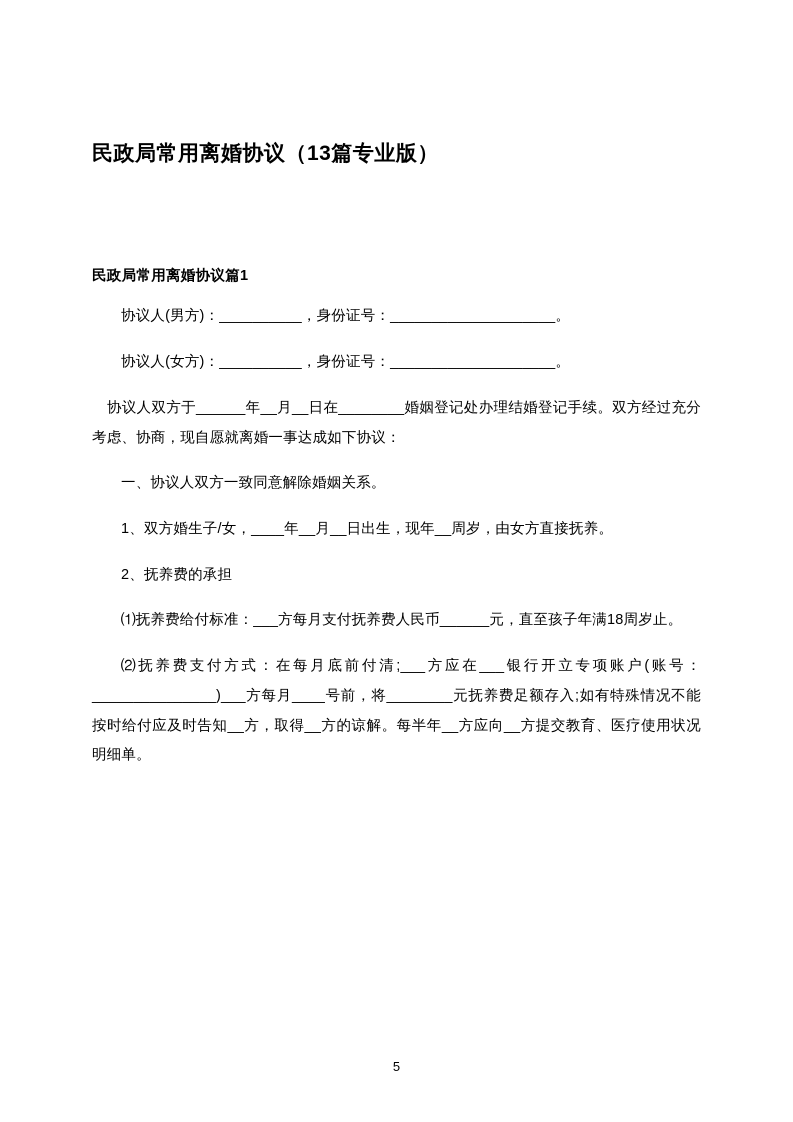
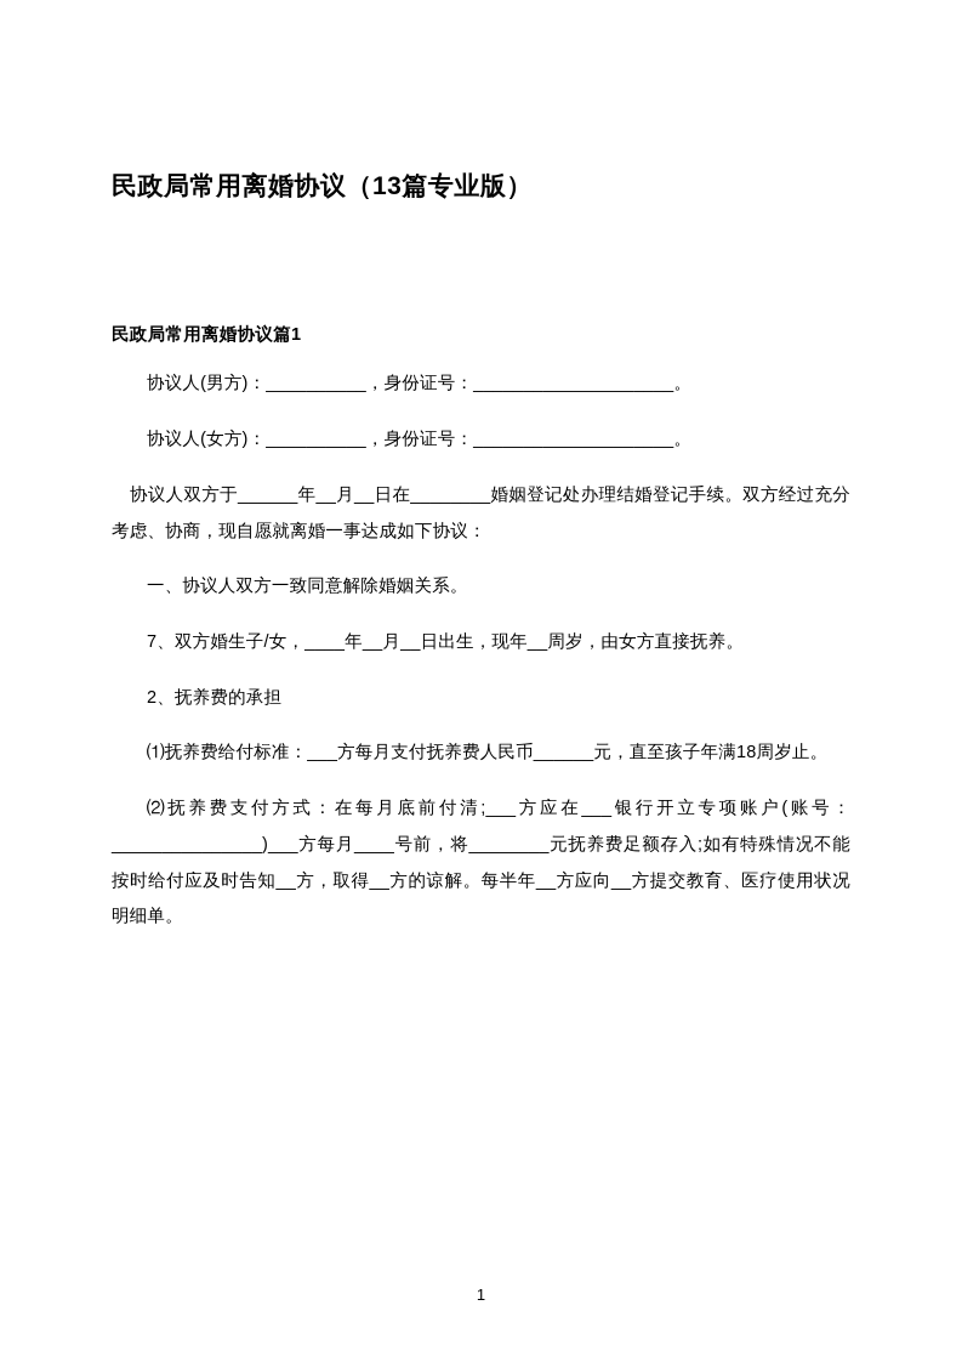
  民政局常用离婚协议（13篇专业版）
  民政局常用离婚协议篇1
  协议人(男方)：__________，身份证号：____________________。
  协议人(女方)：__________，身份证号：____________________。
  协议人双方于______年__月__日在________婚姻登记处办理结婚登记手续。双方经过充分考虑、协商，现自愿就离婚一事达成如下协议：
  一、协议人双方一致同意解除婚姻关系。
- 1、双方婚生子/女，____年__月__日出生，现年__周岁，由女方直接抚养。
+ 7、双方婚生子/女，____年__月__日出生，现年__周岁，由女方直接抚养。
  2、抚养费的承担
  ⑴抚养费给付标准：___方每月支付抚养费人民币______元，直至孩子年满18周岁止。
  ⑵抚养费支付方式：在每月底前付清;___方应在___银行开立专项账户(账号：_______________)___方每月____号前，将________元抚养费足额存入;如有特殊情况不能按时给付应及时告知__方，取得__方的谅解。每半年__方应向__方提交教育、医疗使用状况明细单。
- 5
+ 1
